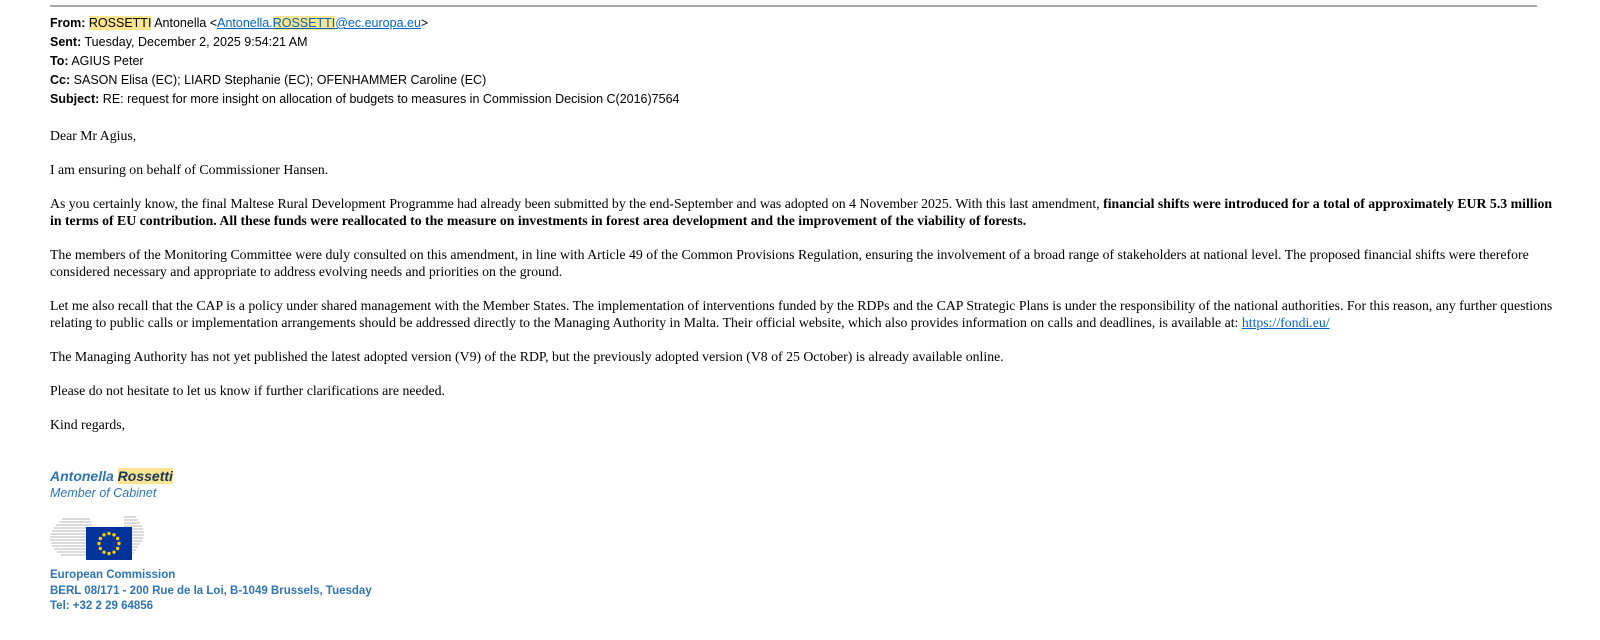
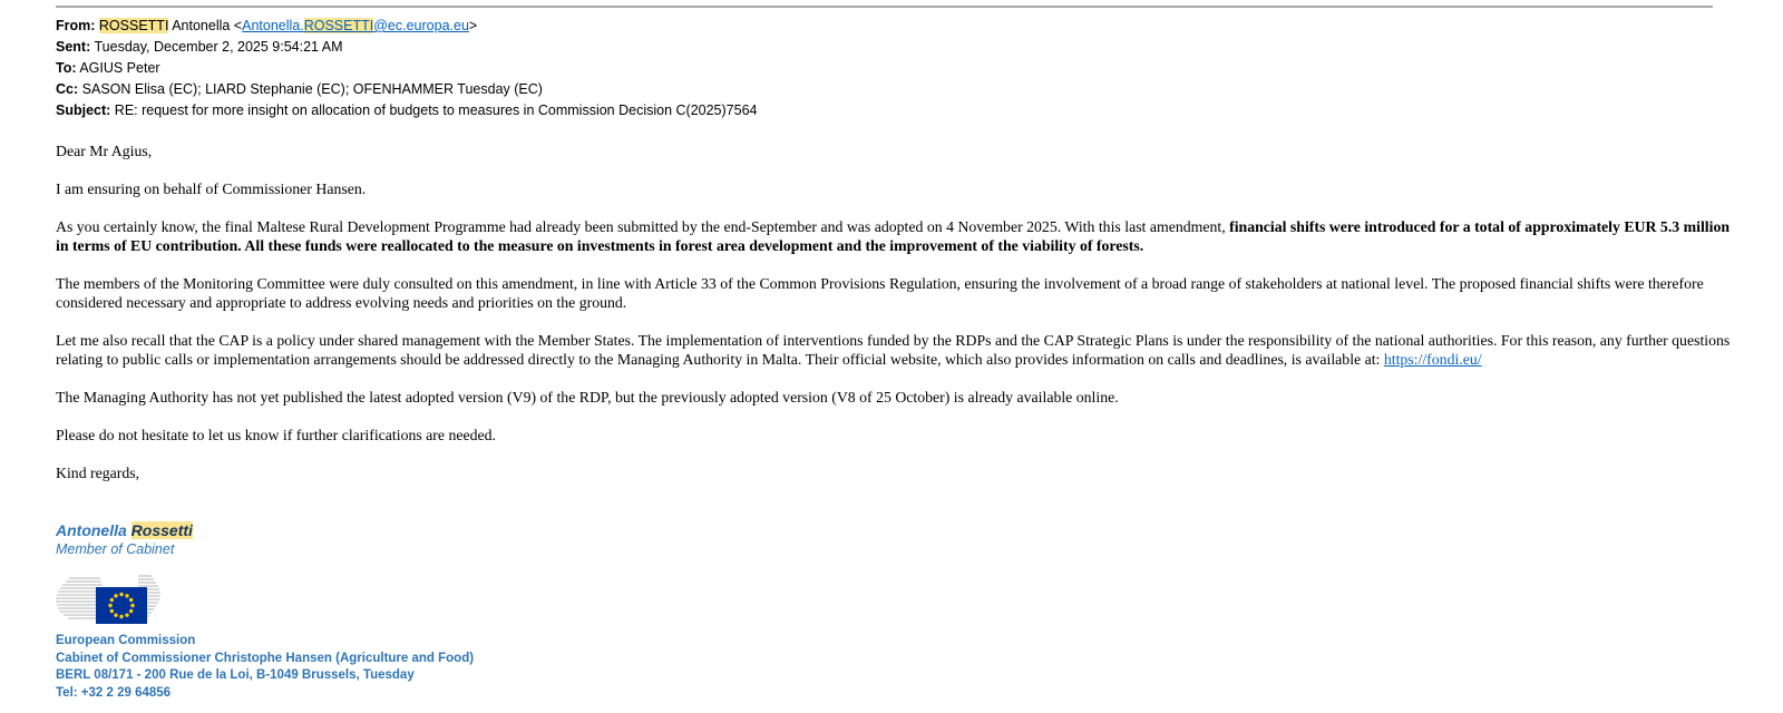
  From: ROSSETTI Antonella <Antonella.ROSSETTI@ec.europa.eu>
  Sent: Tuesday, December 2, 2025 9:54:21 AM
  To: AGIUS Peter
- Cc: SASON Elisa (EC); LIARD Stephanie (EC); OFENHAMMER Caroline (EC)
+ Cc: SASON Elisa (EC); LIARD Stephanie (EC); OFENHAMMER Tuesday (EC)
- Subject: RE: request for more insight on allocation of budgets to measures in Commission Decision C(2016)7564
+ Subject: RE: request for more insight on allocation of budgets to measures in Commission Decision C(2025)7564
  Dear Mr Agius,
  I am ensuring on behalf of Commissioner Hansen.
  As you certainly know, the final Maltese Rural Development Programme had already been submitted by the end-September and was adopted on 4 November 2025. With this last amendment, financial shifts were introduced for a total of approximately EUR 5.3 million in terms of EU contribution. All these funds were reallocated to the measure on investments in forest area development and the improvement of the viability of forests.
- The members of the Monitoring Committee were duly consulted on this amendment, in line with Article 49 of the Common Provisions Regulation, ensuring the involvement of a broad range of stakeholders at national level. The proposed financial shifts were therefore considered necessary and appropriate to address evolving needs and priorities on the ground.
+ The members of the Monitoring Committee were duly consulted on this amendment, in line with Article 33 of the Common Provisions Regulation, ensuring the involvement of a broad range of stakeholders at national level. The proposed financial shifts were therefore considered necessary and appropriate to address evolving needs and priorities on the ground.
  Let me also recall that the CAP is a policy under shared management with the Member States. The implementation of interventions funded by the RDPs and the CAP Strategic Plans is under the responsibility of the national authorities. For this reason, any further questions relating to public calls or implementation arrangements should be addressed directly to the Managing Authority in Malta. Their official website, which also provides information on calls and deadlines, is available at: https://fondi.eu/
  The Managing Authority has not yet published the latest adopted version (V9) of the RDP, but the previously adopted version (V8 of 25 October) is already available online.
  Please do not hesitate to let us know if further clarifications are needed.
  Kind regards,
  Antonella Rossetti
  Member of Cabinet
  European Commission
+ Cabinet of Commissioner Christophe Hansen (Agriculture and Food)
  BERL 08/171 - 200 Rue de la Loi, B-1049 Brussels, Tuesday
  Tel: +32 2 29 64856
